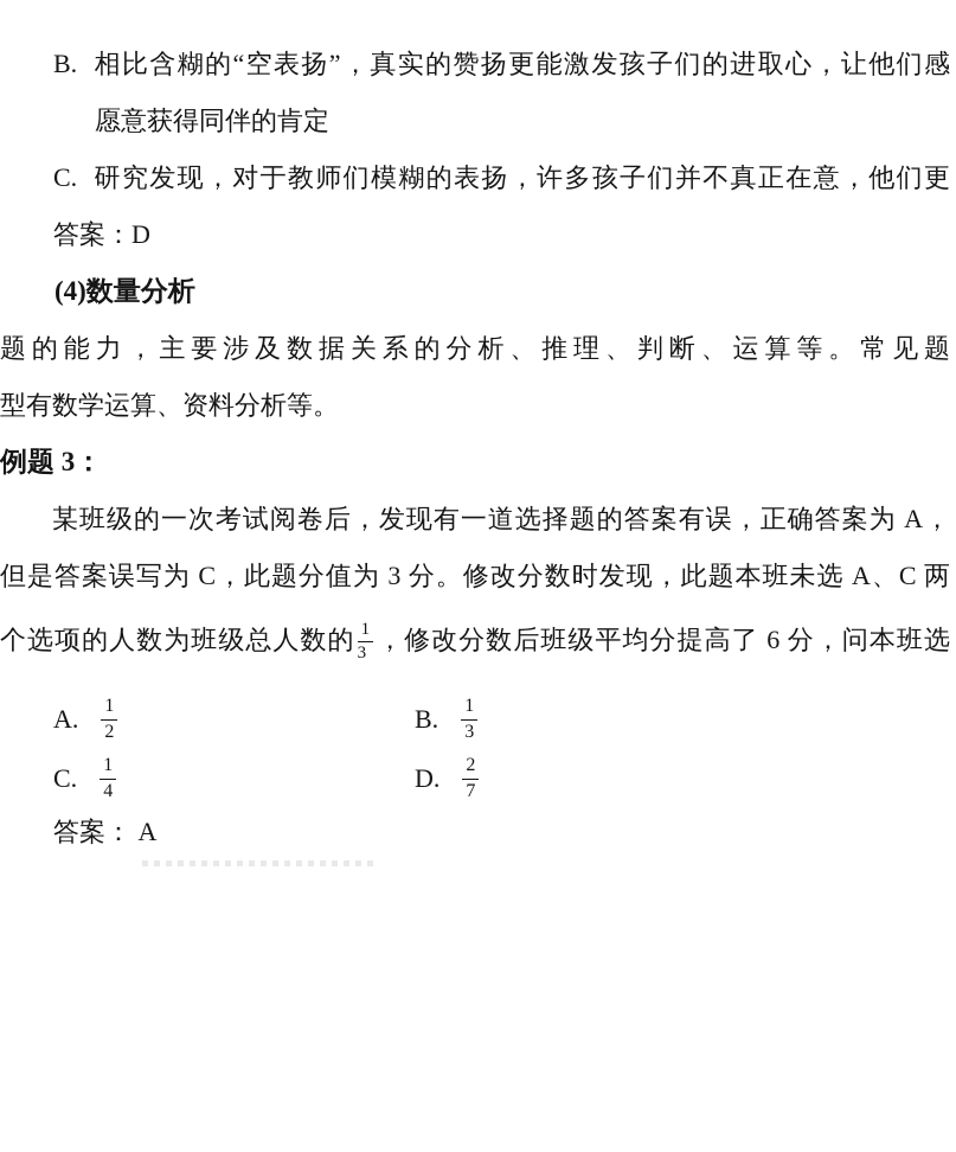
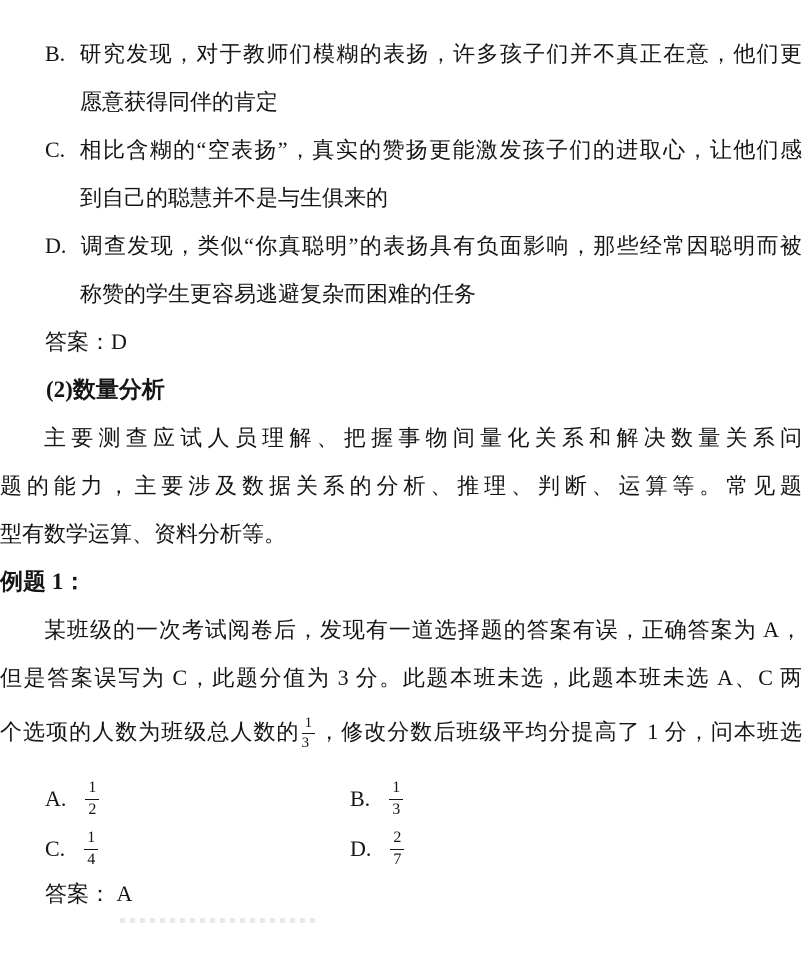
- B. 相比含糊的“空表扬”，真实的赞扬更能激发孩子们的进取心，让他们感
+ B. 研究发现，对于教师们模糊的表扬，许多孩子们并不真正在意，他们更
  愿意获得同伴的肯定
- C. 研究发现，对于教师们模糊的表扬，许多孩子们并不真正在意，他们更
+ C. 相比含糊的“空表扬”，真实的赞扬更能激发孩子们的进取心，让他们感
+ 到自己的聪慧并不是与生俱来的
+ D. 调查发现，类似“你真聪明”的表扬具有负面影响，那些经常因聪明而被
+ 称赞的学生更容易逃避复杂而困难的任务
  答案：D
- (4)数量分析
+ (2)数量分析
+ 主要测查应试人员理解、把握事物间量化关系和解决数量关系问
  题的能力，主要涉及数据关系的分析、推理、判断、运算等。常见题
  型有数学运算、资料分析等。
- 例题 3：
+ 例题 1：
  某班级的一次考试阅卷后，发现有一道选择题的答案有误，正确答案为 A，
- 但是答案误写为 C，此题分值为 3 分。修改分数时发现，此题本班未选 A、C 两
+ 但是答案误写为 C，此题分值为 3 分。此题本班未选，此题本班未选 A、C 两
  个选项的人数为班级总人数的
  1
  3
- ，修改分数后班级平均分提高了 6 分，问本班选
+ ，修改分数后班级平均分提高了 1 分，问本班选
  A.
  1
  2
  B.
  1
  3
  C.
  1
  4
  D.
  2
  7
  答案： A
